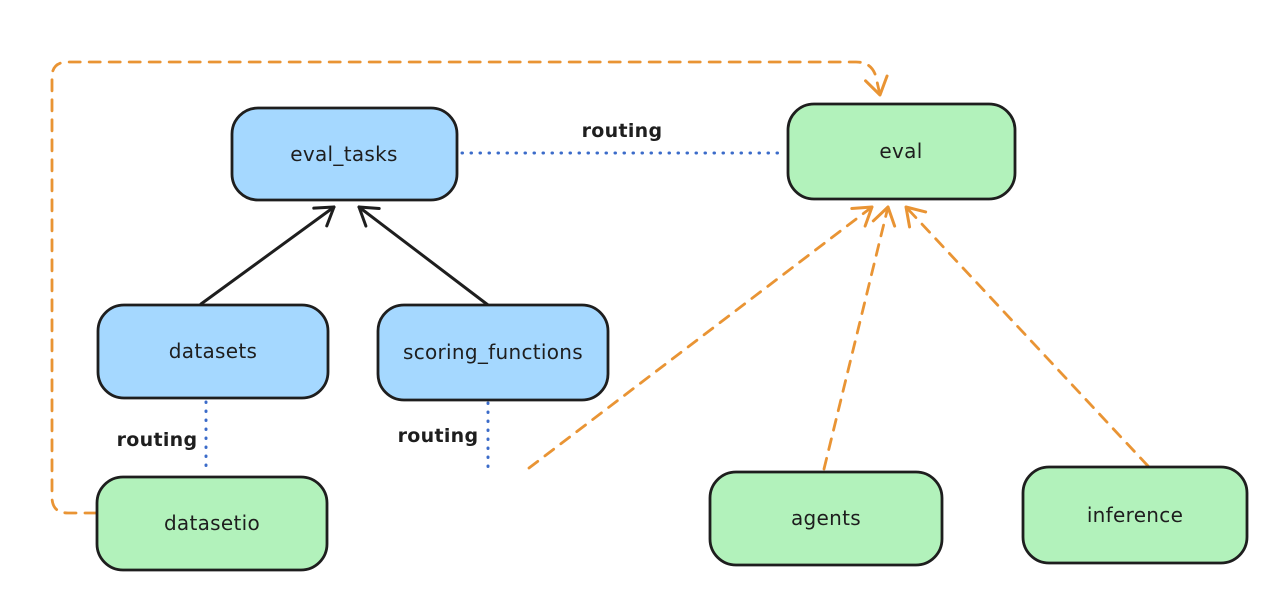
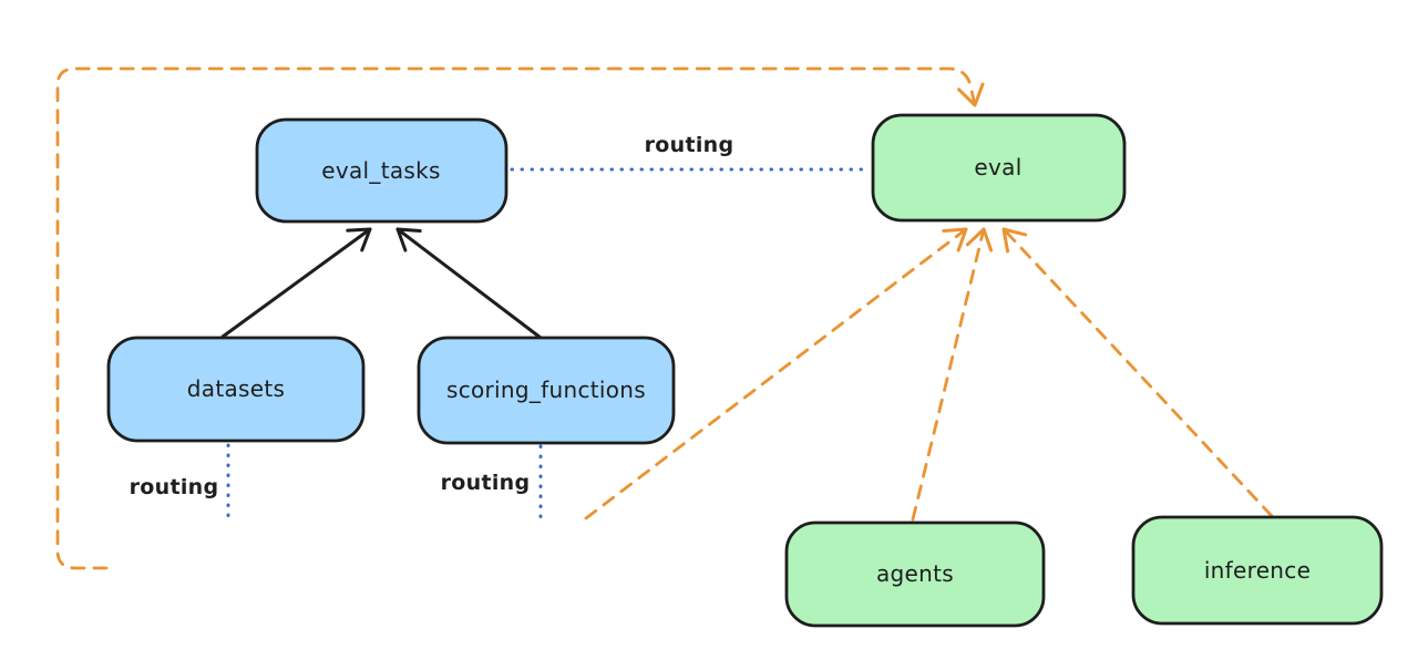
  routing
  routing
  routing
  eval_tasks
  eval
  datasets
  scoring_functions
- datasetio
  agents
  inference
